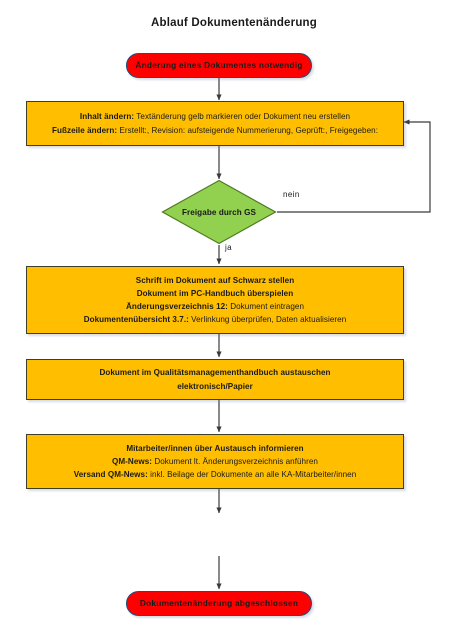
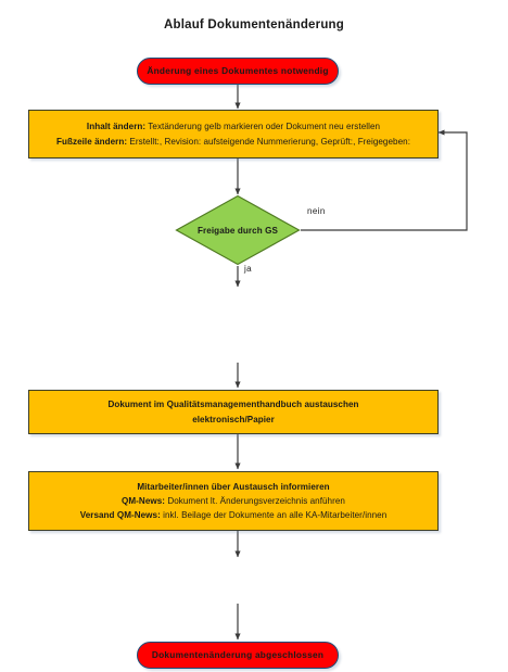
  Ablauf Dokumentenänderung
  Änderung eines Dokumentes notwendig
  Inhalt ändern: Textänderung gelb markieren oder Dokument neu erstellen
  Fußzeile ändern: Erstellt:, Revision: aufsteigende Nummerierung, Geprüft:, Freigegeben:
  Freigabe durch GS
  nein
  ja
- Schrift im Dokument auf Schwarz stellen
- Dokument im PC-Handbuch überspielen
- Änderungsverzeichnis 12: Dokument eintragen
- Dokumentenübersicht 3.7.: Verlinkung überprüfen, Daten aktualisieren
  Dokument im Qualitätsmanagementhandbuch austauschen
  elektronisch/Papier
  Mitarbeiter/innen über Austausch informieren
  QM-News: Dokument lt. Änderungsverzeichnis anführen
  Versand QM-News: inkl. Beilage der Dokumente an alle KA-Mitarbeiter/innen
  Dokumentenänderung abgeschlossen
